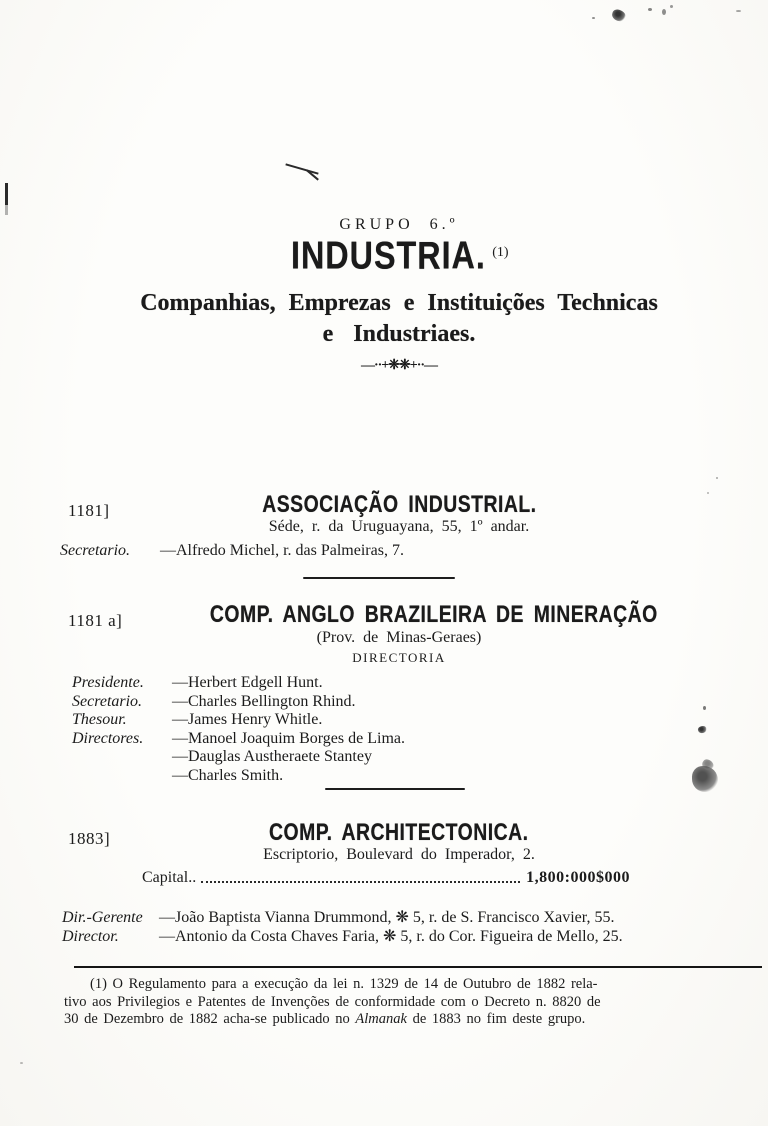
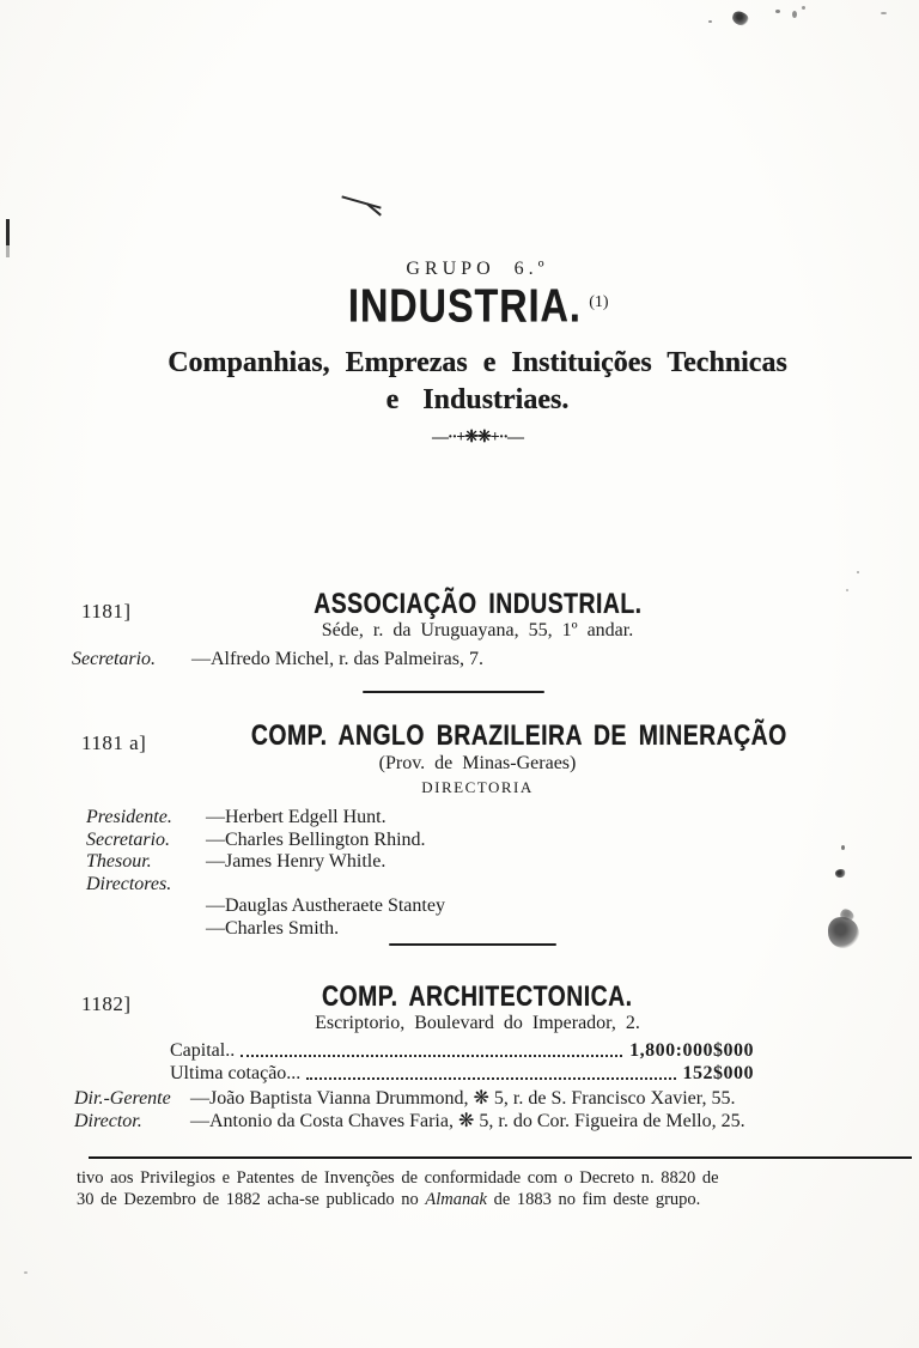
  GRUPO 6.º
  INDUSTRIA. (1)
  Companhias, Emprezas e Instituições Technicas
  e Industriaes.
  —··+❈❈+··—
  1181]
  ASSOCIAÇÃO INDUSTRIAL.
  Séde, r. da Uruguayana, 55, 1º andar.
  Secretario.
  —Alfredo Michel, r. das Palmeiras, 7.
  1181 a]
  COMP. ANGLO BRAZILEIRA DE MINERAÇÃO
  (Prov. de Minas-Geraes)
  DIRECTORIA
  Presidente.
  —Herbert Edgell Hunt.
  Secretario.
  —Charles Bellington Rhind.
  Thesour.
  —James Henry Whitle.
  Directores.
- —Manoel Joaquim Borges de Lima.
  —Dauglas Austheraete Stantey
  —Charles Smith.
- 1883]
+ 1182]
  COMP. ARCHITECTONICA.
  Escriptorio, Boulevard do Imperador, 2.
  Capital..
  1,800:000$000
+ Ultima cotação...
+ 152$000
  Dir.-Gerente
  —João Baptista Vianna Drummond, ❋ 5, r. de S. Francisco Xavier, 55.
  Director.
  —Antonio da Costa Chaves Faria, ❋ 5, r. do Cor. Figueira de Mello, 25.
- (1) O Regulamento para a execução da lei n. 1329 de 14 de Outubro de 1882 rela-
  tivo aos Privilegios e Patentes de Invenções de conformidade com o Decreto n. 8820 de
  30 de Dezembro de 1882 acha-se publicado no Almanak de 1883 no fim deste grupo.
